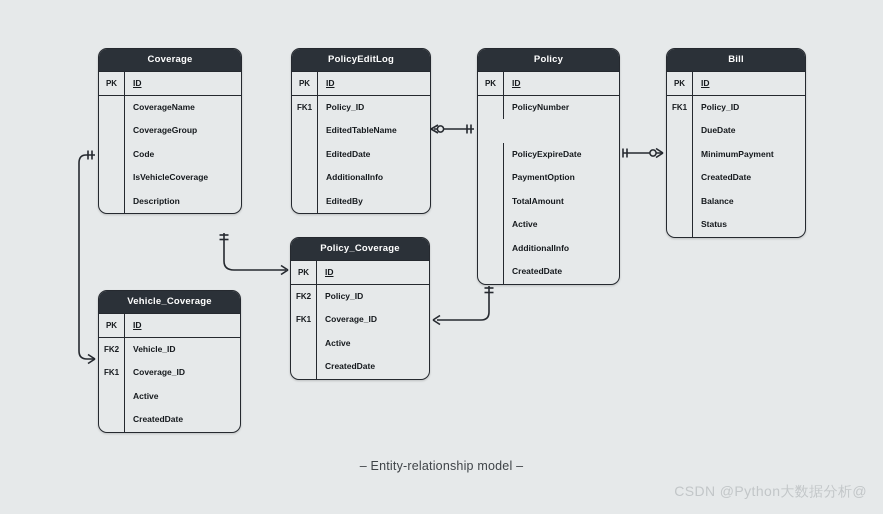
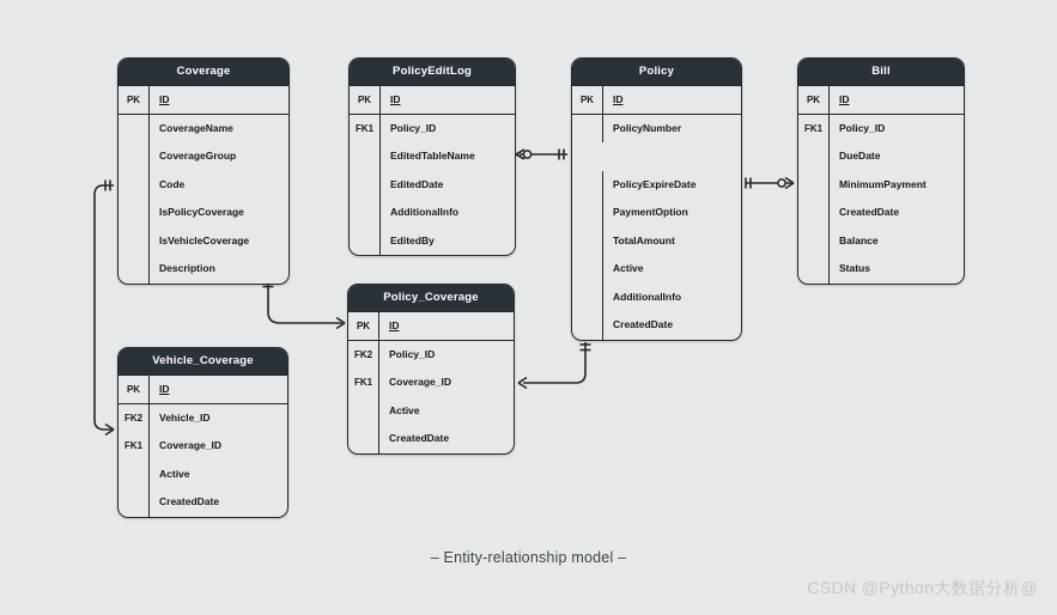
  Coverage
  PK
  ID
  CoverageName
  CoverageGroup
  Code
+ IsPolicyCoverage
  IsVehicleCoverage
  Description
  PolicyEditLog
  PK
  ID
  FK1
  Policy_ID
  EditedTableName
  EditedDate
  AdditionalInfo
  EditedBy
  Policy
  PK
  ID
  PolicyNumber
  PolicyExpireDate
  PaymentOption
  TotalAmount
  Active
  AdditionalInfo
  CreatedDate
  Bill
  PK
  ID
  FK1
  Policy_ID
  DueDate
  MinimumPayment
  CreatedDate
  Balance
  Status
  Policy_Coverage
  PK
  ID
  FK2
  Policy_ID
  FK1
  Coverage_ID
  Active
  CreatedDate
  Vehicle_Coverage
  PK
  ID
  FK2
  Vehicle_ID
  FK1
  Coverage_ID
  Active
  CreatedDate
  – Entity-relationship model –
  CSDN @Python大数据分析@
